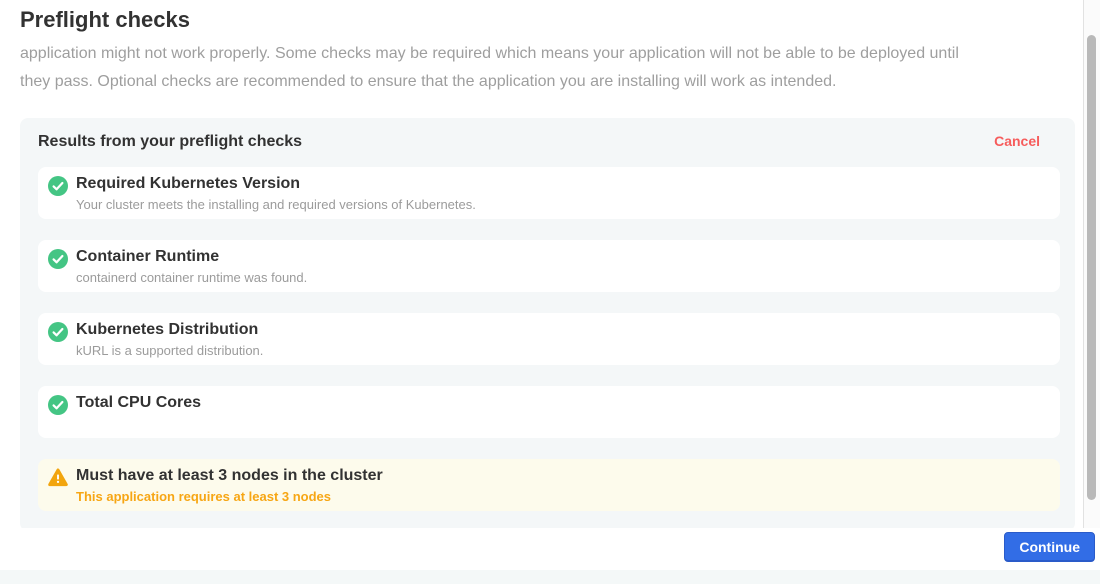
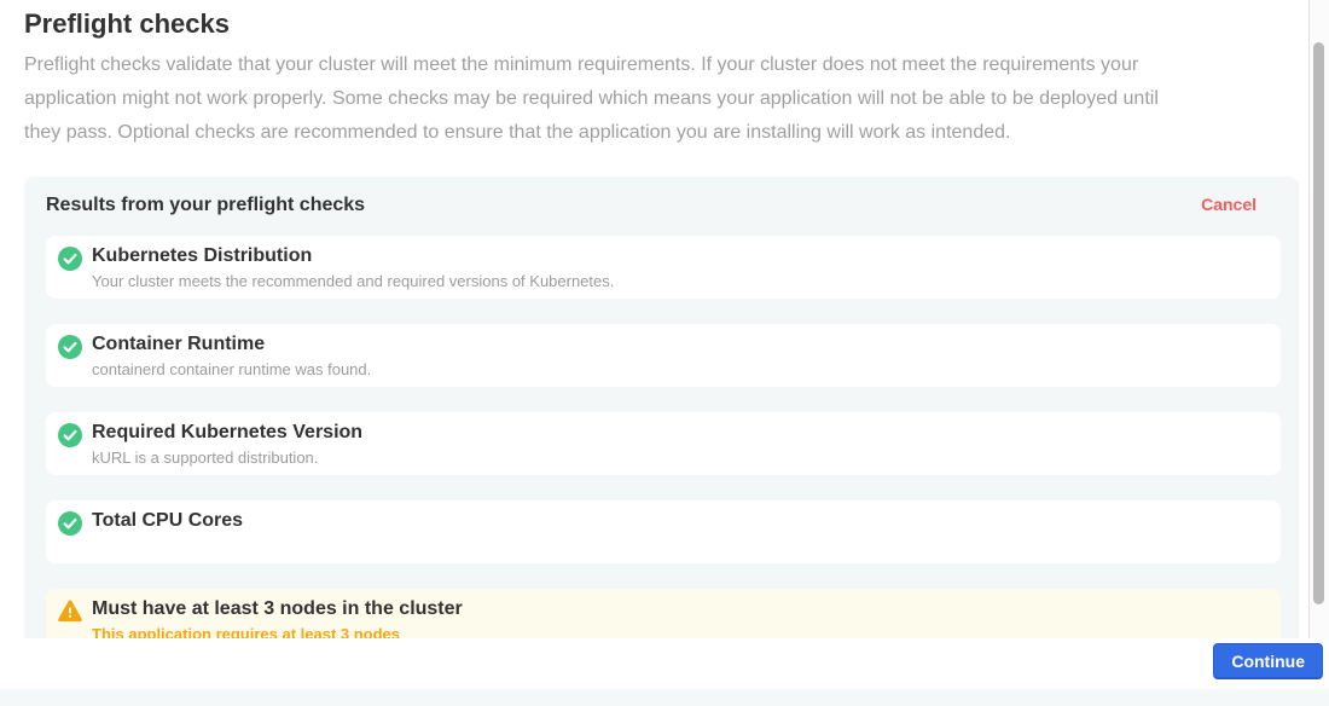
  Preflight checks
+ Preflight checks validate that your cluster will meet the minimum requirements. If your cluster does not meet the requirements your
  application might not work properly. Some checks may be required which means your application will not be able to be deployed until
  they pass. Optional checks are recommended to ensure that the application you are installing will work as intended.
  Results from your preflight checks
  Cancel
- Required Kubernetes Version
+ Kubernetes Distribution
- Your cluster meets the installing and required versions of Kubernetes.
+ Your cluster meets the recommended and required versions of Kubernetes.
  Container Runtime
  containerd container runtime was found.
- Kubernetes Distribution
+ Required Kubernetes Version
  kURL is a supported distribution.
  Total CPU Cores
  Must have at least 3 nodes in the cluster
  This application requires at least 3 nodes
  Continue
